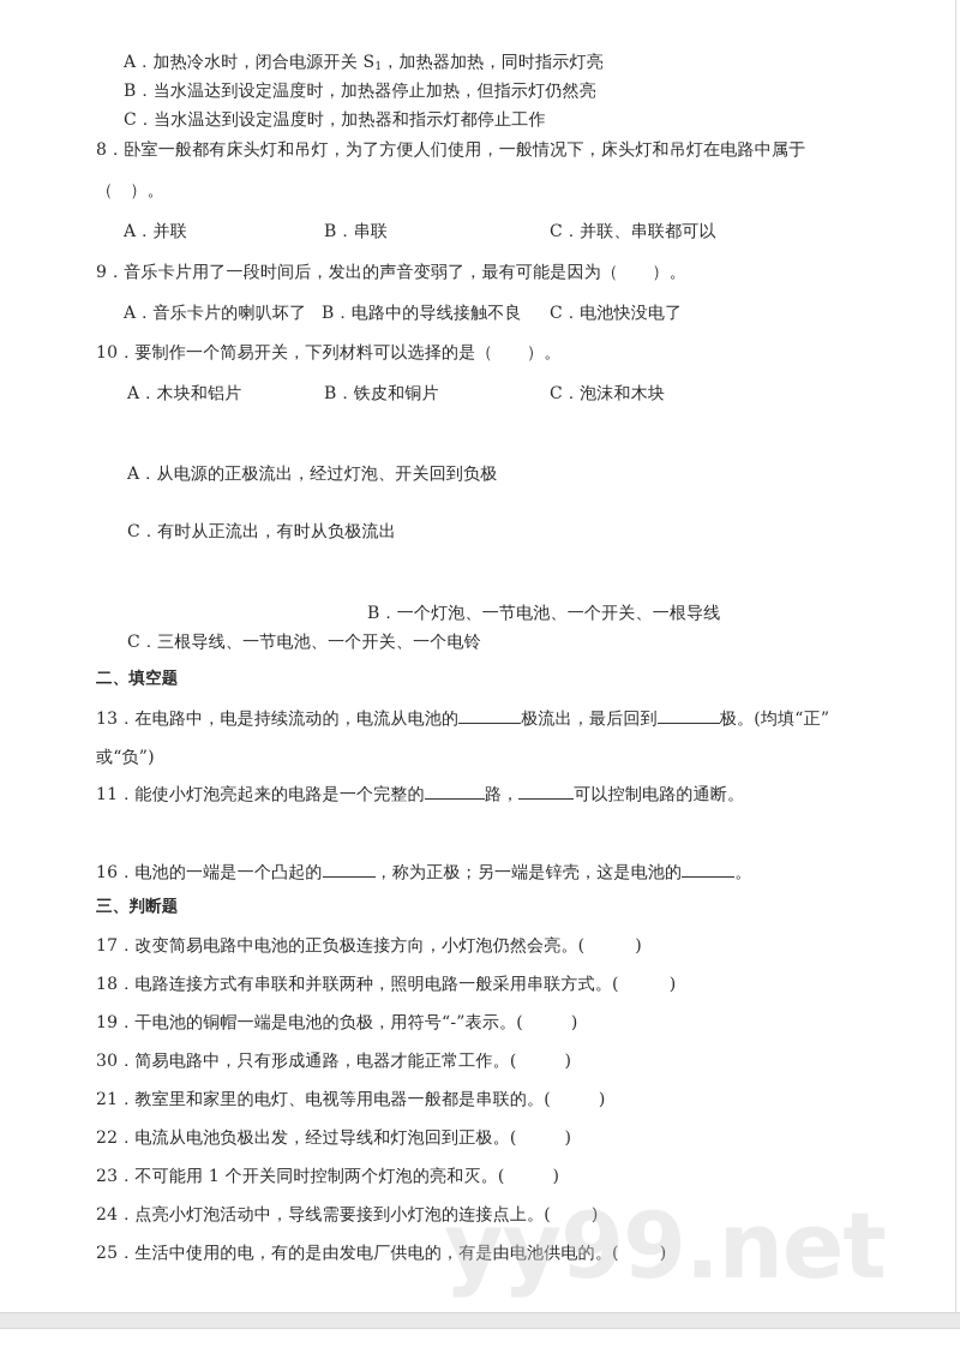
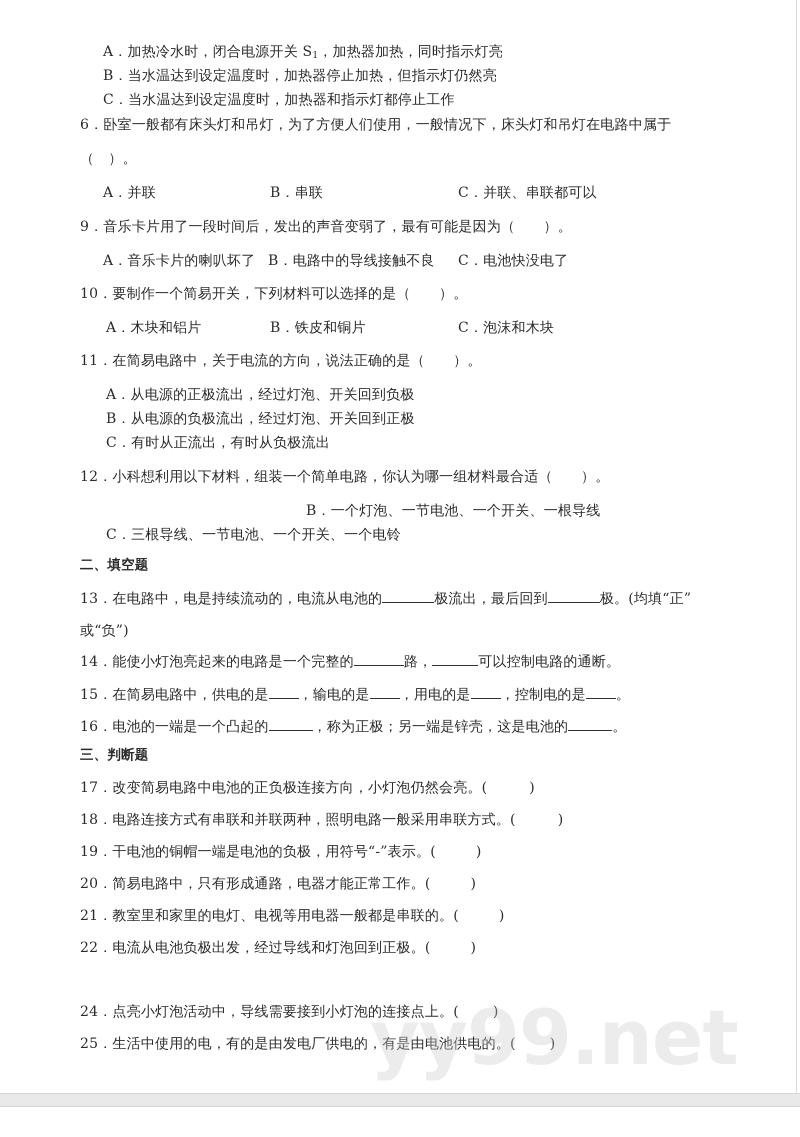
  A．加热冷水时，闭合电源开关 S1，加热器加热，同时指示灯亮
  B．当水温达到设定温度时，加热器停止加热，但指示灯仍然亮
  C．当水温达到设定温度时，加热器和指示灯都停止工作
- 8．卧室一般都有床头灯和吊灯，为了方便人们使用，一般情况下，床头灯和吊灯在电路中属于
+ 6．卧室一般都有床头灯和吊灯，为了方便人们使用，一般情况下，床头灯和吊灯在电路中属于
  （ ）。
  A．并联
  B．串联
  C．并联、串联都可以
  9．音乐卡片用了一段时间后，发出的声音变弱了，最有可能是因为（ ）。
  A．音乐卡片的喇叭坏了
  B．电路中的导线接触不良
  C．电池快没电了
  10．要制作一个简易开关，下列材料可以选择的是（ ）。
  A．木块和铝片
  B．铁皮和铜片
  C．泡沫和木块
+ 11．在简易电路中，关于电流的方向，说法正确的是（ ）。
  A．从电源的正极流出，经过灯泡、开关回到负极
+ B．从电源的负极流出，经过灯泡、开关回到正极
  C．有时从正流出，有时从负极流出
+ 12．小科想利用以下材料，组装一个简单电路，你认为哪一组材料最合适（ ）。
  B．一个灯泡、一节电池、一个开关、一根导线
  C．三根导线、一节电池、一个开关、一个电铃
  二、填空题
  13．在电路中，电是持续流动的，电流从电池的 极流出，最后回到 极。(均填“正”
  或“负”)
- 11．能使小灯泡亮起来的电路是一个完整的 路， 可以控制电路的通断。
+ 14．能使小灯泡亮起来的电路是一个完整的 路， 可以控制电路的通断。
+ 15．在简易电路中，供电的是 ，输电的是 ，用电的是 ，控制电的是 。
  16．电池的一端是一个凸起的 ，称为正极；另一端是锌壳，这是电池的 。
  三、判断题
  17．改变简易电路中电池的正负极连接方向，小灯泡仍然会亮。( )
  18．电路连接方式有串联和并联两种，照明电路一般采用串联方式。( )
  19．干电池的铜帽一端是电池的负极，用符号“-”表示。( )
- 30．简易电路中，只有形成通路，电器才能正常工作。( )
+ 20．简易电路中，只有形成通路，电器才能正常工作。( )
  21．教室里和家里的电灯、电视等用电器一般都是串联的。( )
  22．电流从电池负极出发，经过导线和灯泡回到正极。( )
- 23．不可能用 1 个开关同时控制两个灯泡的亮和灭。( )
  24．点亮小灯泡活动中，导线需要接到小灯泡的连接点上。( )
  25．生活中使用的电，有的是由发电厂供电的，有是由电池供电的。( )
  yy99.net
